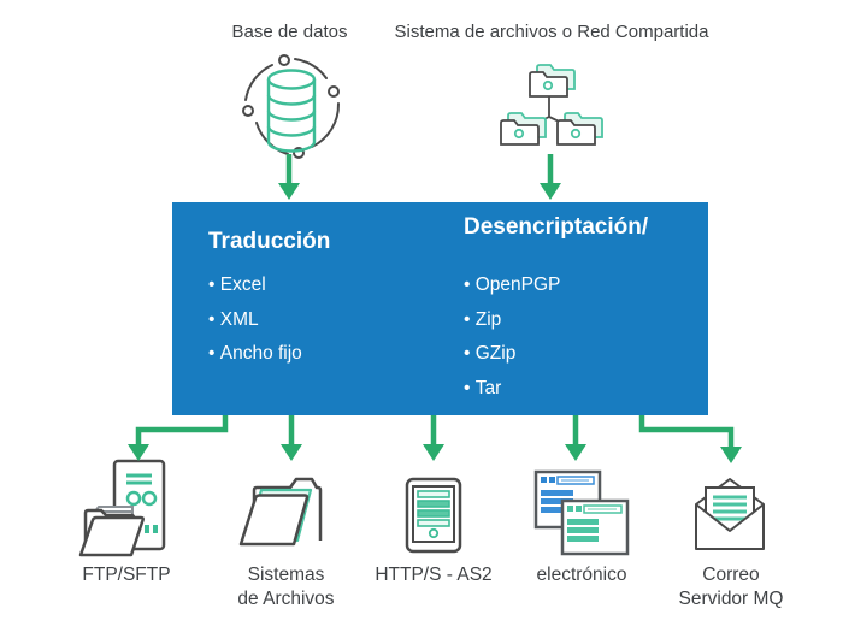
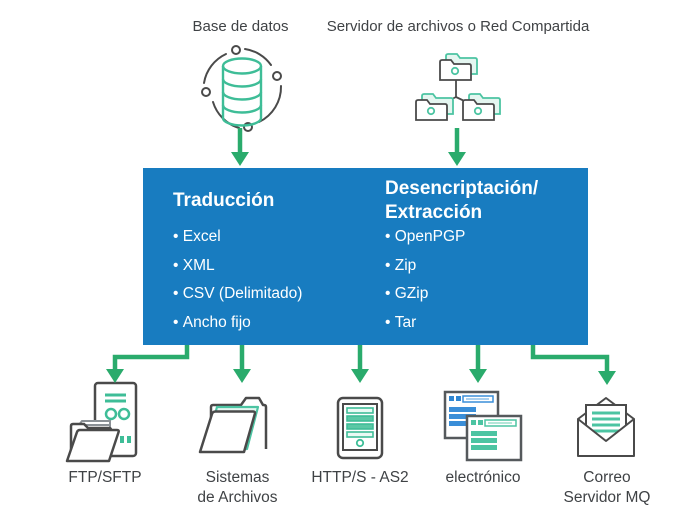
  Base de datos
- Sistema de archivos o Red Compartida
+ Servidor de archivos o Red Compartida
  Traducción
  Desencriptación/
+ Extracción
  Excel
  XML
+ CSV (Delimitado)
  Ancho fijo
  OpenPGP
  Zip
  GZip
  Tar
  FTP/SFTP
  Sistemas
  de Archivos
  HTTP/S - AS2
  electrónico
  Correo
  Servidor MQ
